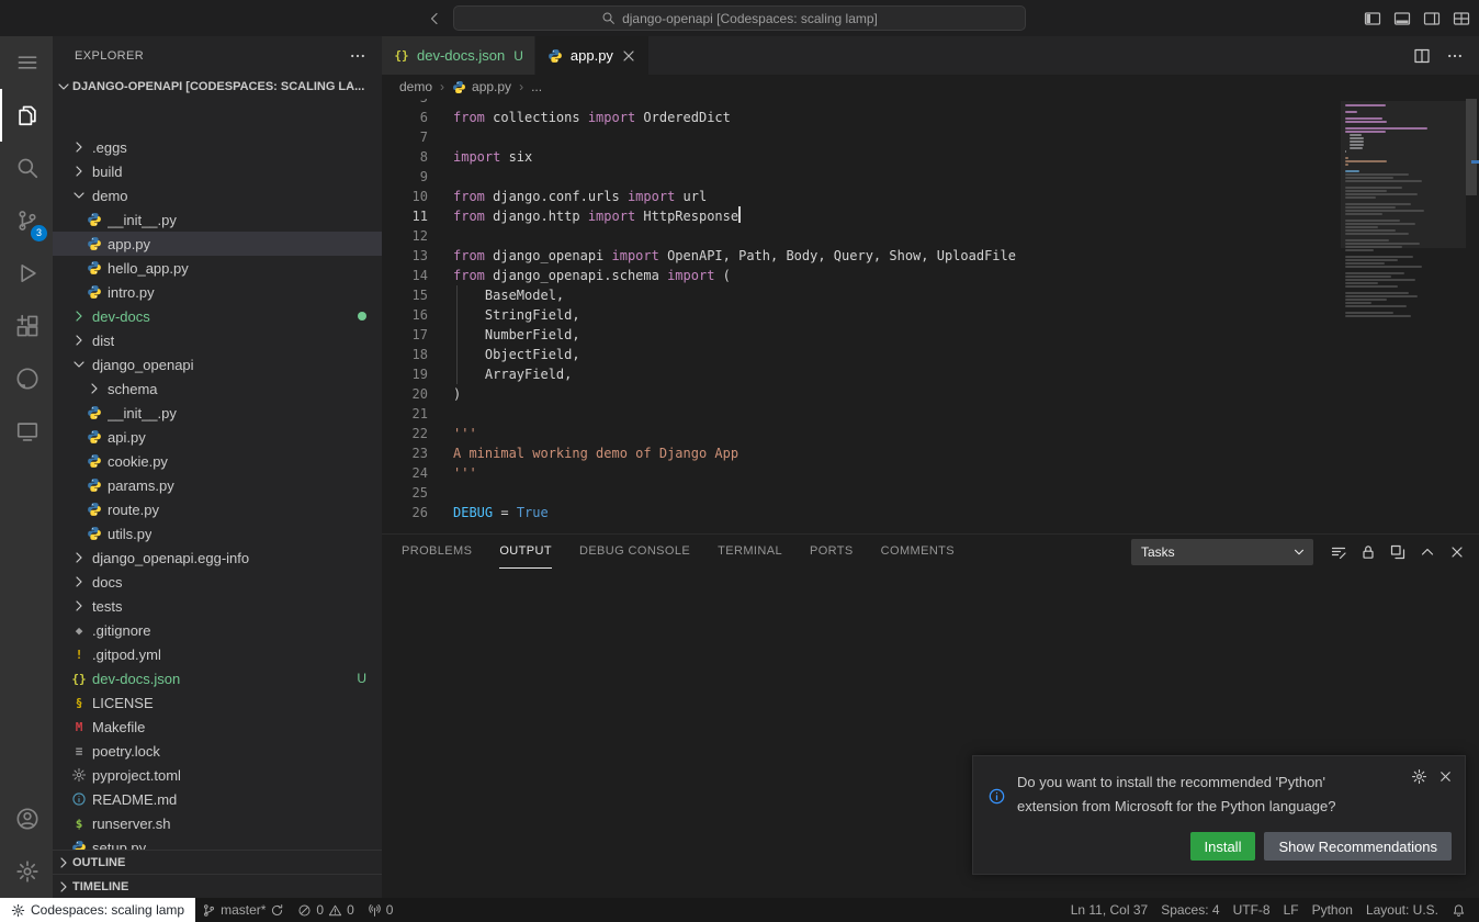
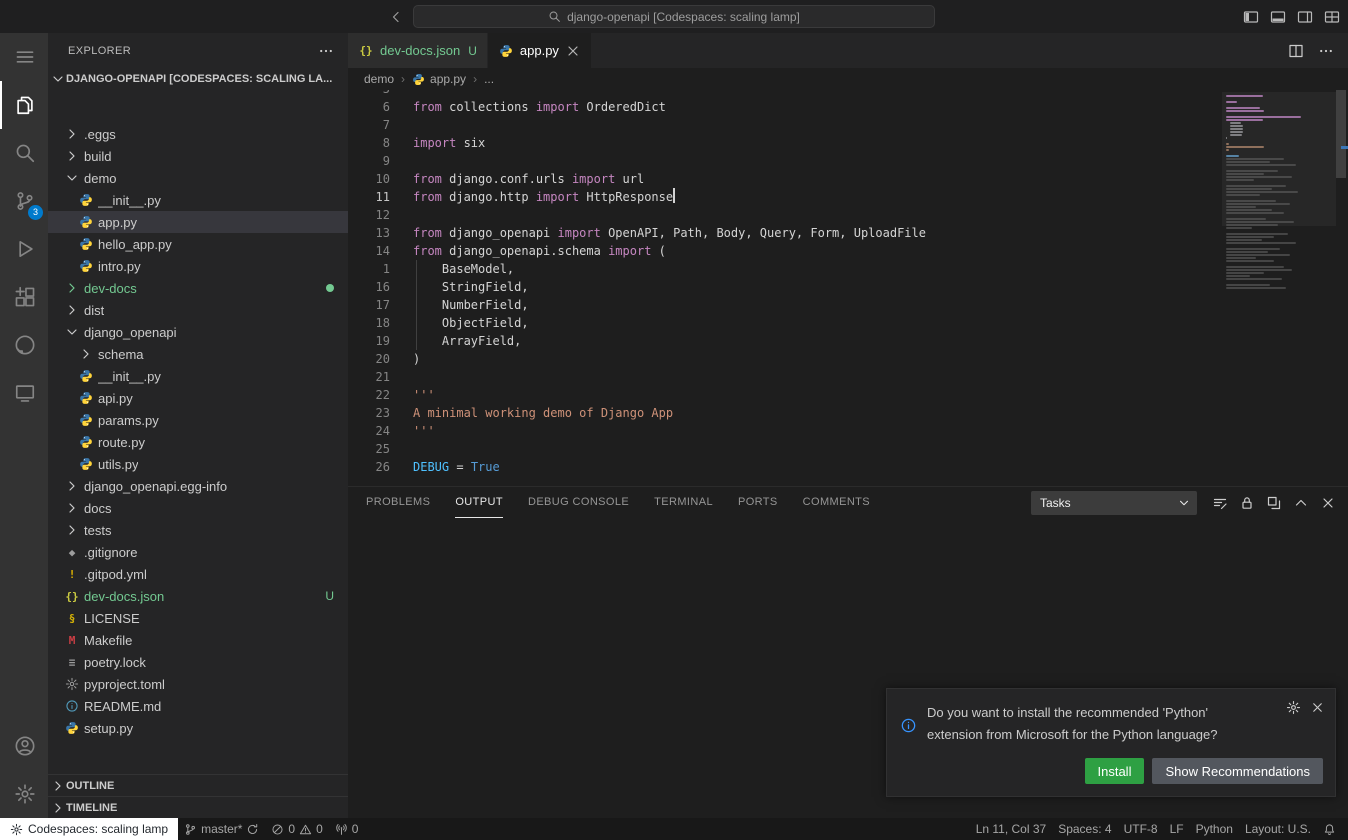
  django-openapi [Codespaces: scaling lamp]
  3
  EXPLORER
  DJANGO-OPENAPI [CODESPACES: SCALING LA...
  .eggs
  build
  demo
  __init__.py
  app.py
  hello_app.py
  intro.py
  dev-docs
  dist
  django_openapi
  schema
  __init__.py
  api.py
- cookie.py
  params.py
  route.py
  utils.py
  django_openapi.egg-info
  docs
  tests
  ◆
  .gitignore
  !
  .gitpod.yml
  {}
  dev-docs.json
  U
  §
  LICENSE
  M
  Makefile
  ≡
  poetry.lock
  pyproject.toml
  README.md
- $
- runserver.sh
  setup.py
  OUTLINE
  TIMELINE
  {}
  dev-docs.json
  U
  app.py
  demo
  ›
  app.py
  ›
  ...
  6
  from collections import OrderedDict
  7
  8
  import six
  9
  10
  from django.conf.urls import url
  11
  from django.http import HttpResponse
  12
  13
- from django_openapi import OpenAPI, Path, Body, Query, Show, UploadFile
+ from django_openapi import OpenAPI, Path, Body, Query, Form, UploadFile
  14
  from django_openapi.schema import (
- 15
+ 1
  BaseModel,
  16
  StringField,
  17
  NumberField,
  18
  ObjectField,
  19
  ArrayField,
  20
  )
  21
  22
  '''
  23
  A minimal working demo of Django App
  24
  '''
  25
  26
  DEBUG = True
  PROBLEMS
  OUTPUT
  DEBUG CONSOLE
  TERMINAL
  PORTS
  COMMENTS
  Tasks
  Do you want to install the recommended 'Python' extension from Microsoft for the Python language?
  Install
  Show Recommendations
  Codespaces: scaling lamp
  master*
  0
  0
  0
  Ln 11, Col 37
  Spaces: 4
  UTF-8
  LF
  Python
  Layout: U.S.
